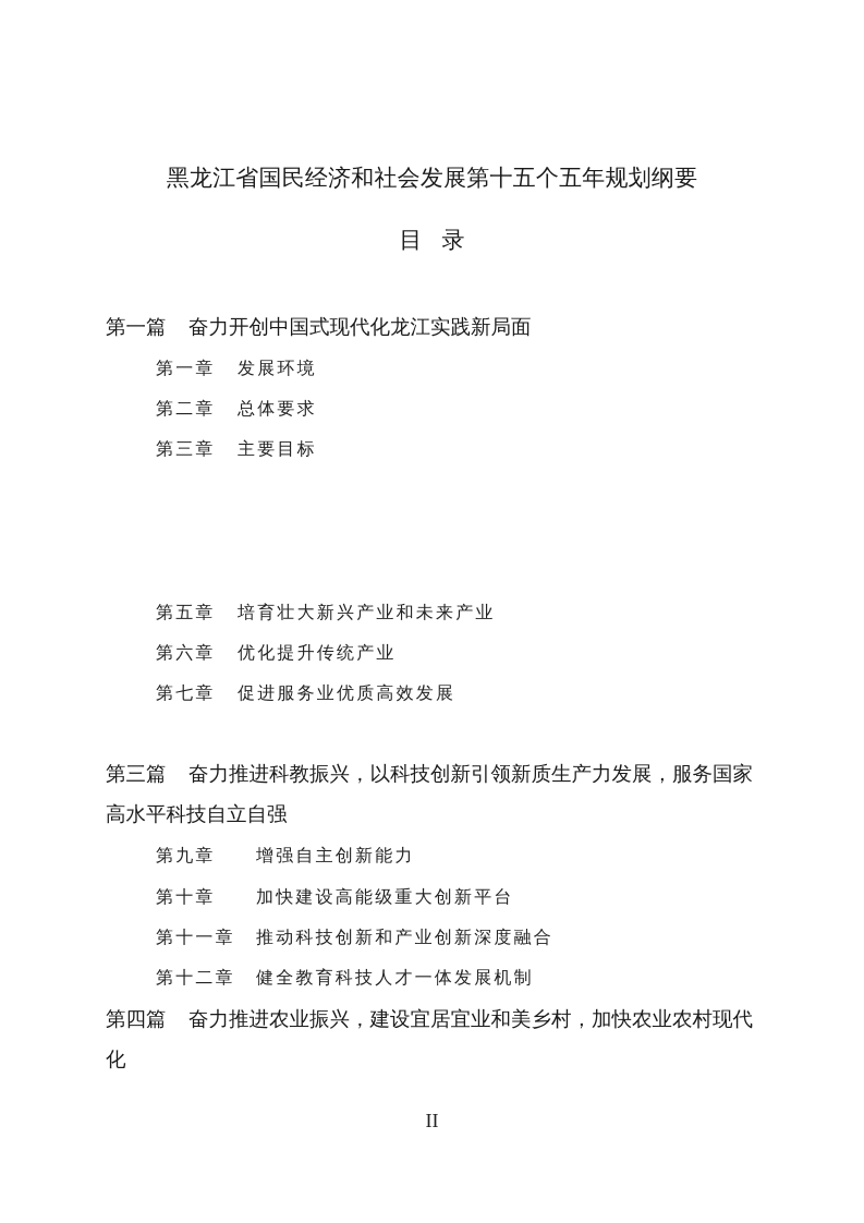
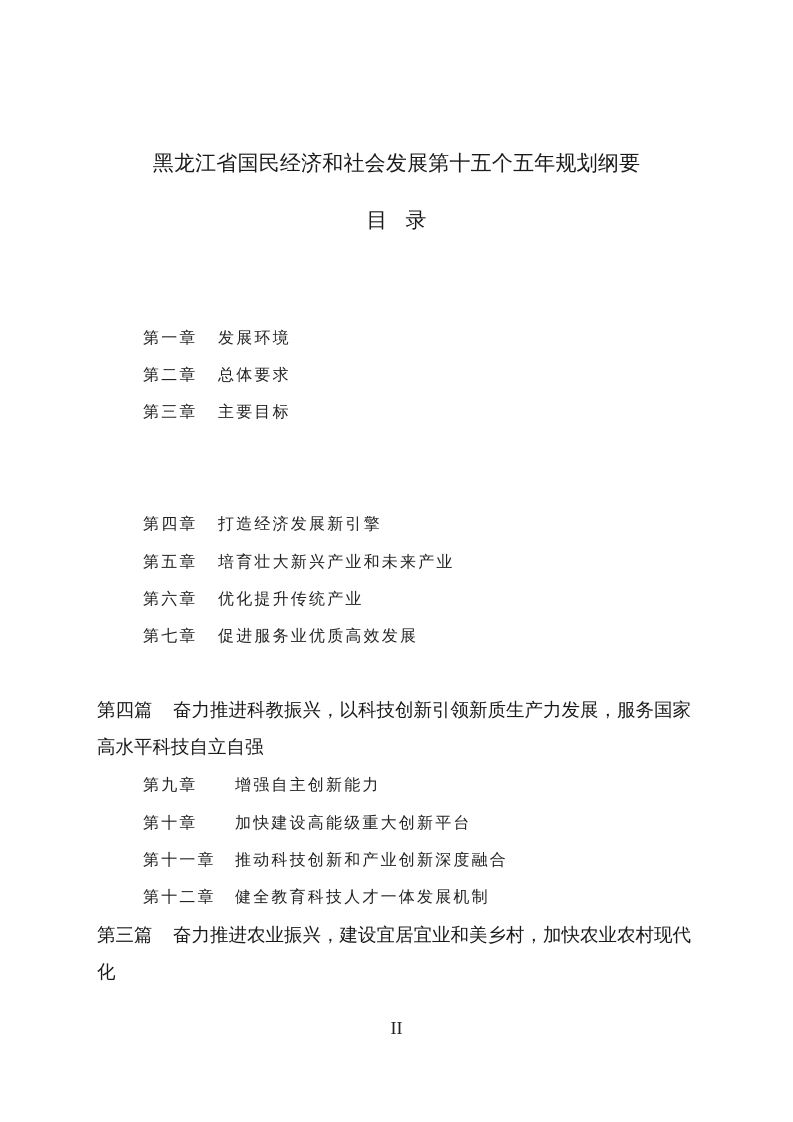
  黑龙江省国民经济和社会发展第十五个五年规划纲要
  目录
- 第一篇 奋力开创中国式现代化龙江实践新局面
  第一章 发展环境
  第二章 总体要求
  第三章 主要目标
+ 第四章 打造经济发展新引擎
  第五章 培育壮大新兴产业和未来产业
  第六章 优化提升传统产业
  第七章 促进服务业优质高效发展
- 第三篇 奋力推进科教振兴，以科技创新引领新质生产力发展，服务国家高水平科技自立自强
+ 第四篇 奋力推进科教振兴，以科技创新引领新质生产力发展，服务国家高水平科技自立自强
  第九章 增强自主创新能力
  第十章 加快建设高能级重大创新平台
  第十一章 推动科技创新和产业创新深度融合
  第十二章 健全教育科技人才一体发展机制
- 第四篇 奋力推进农业振兴，建设宜居宜业和美乡村，加快农业农村现代化
+ 第三篇 奋力推进农业振兴，建设宜居宜业和美乡村，加快农业农村现代化
  II
